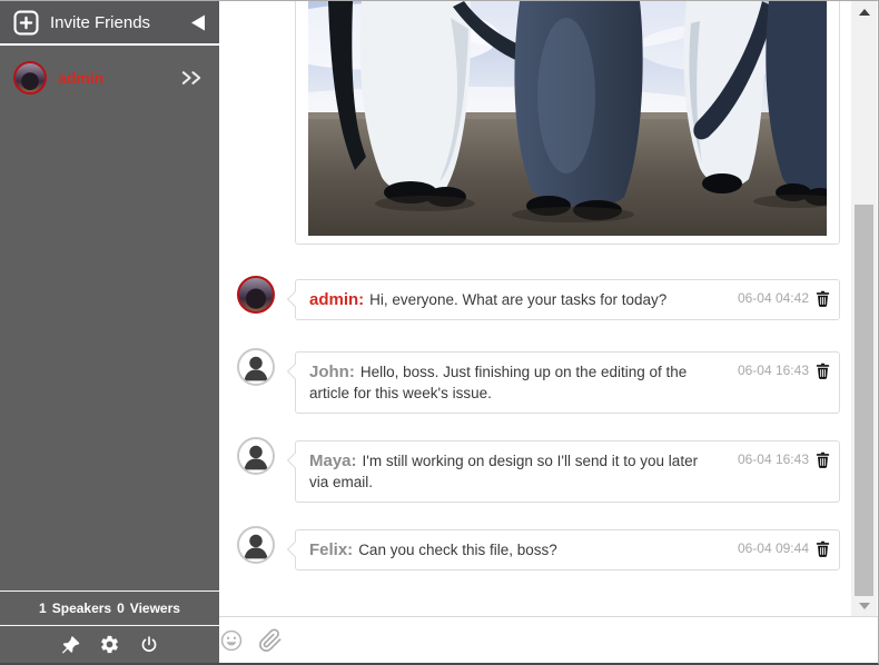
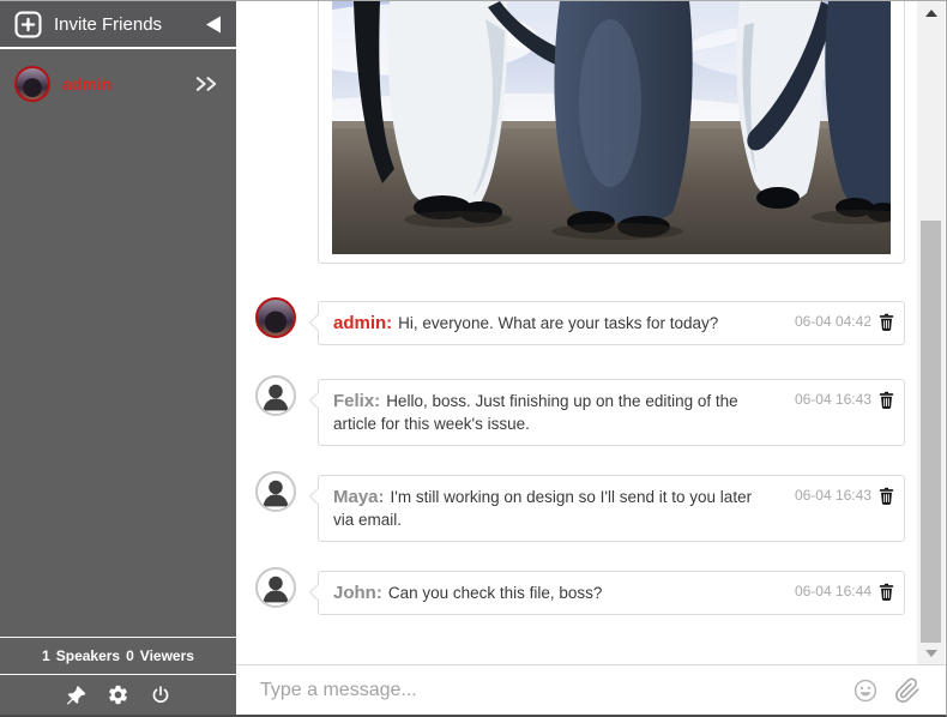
  Invite Friends
  admin
  1
  Speakers
  0
  Viewers
  admin: Hi, everyone. What are your tasks for today?
  06-04 04:42
- John: Hello, boss. Just finishing up on the editing of the article for this week's issue.
+ Felix: Hello, boss. Just finishing up on the editing of the article for this week's issue.
  06-04 16:43
  Maya: I'm still working on design so I'll send it to you later via email.
  06-04 16:43
- Felix: Can you check this file, boss?
+ John: Can you check this file, boss?
- 06-04 09:44
+ 06-04 16:44
+ Type a message...
